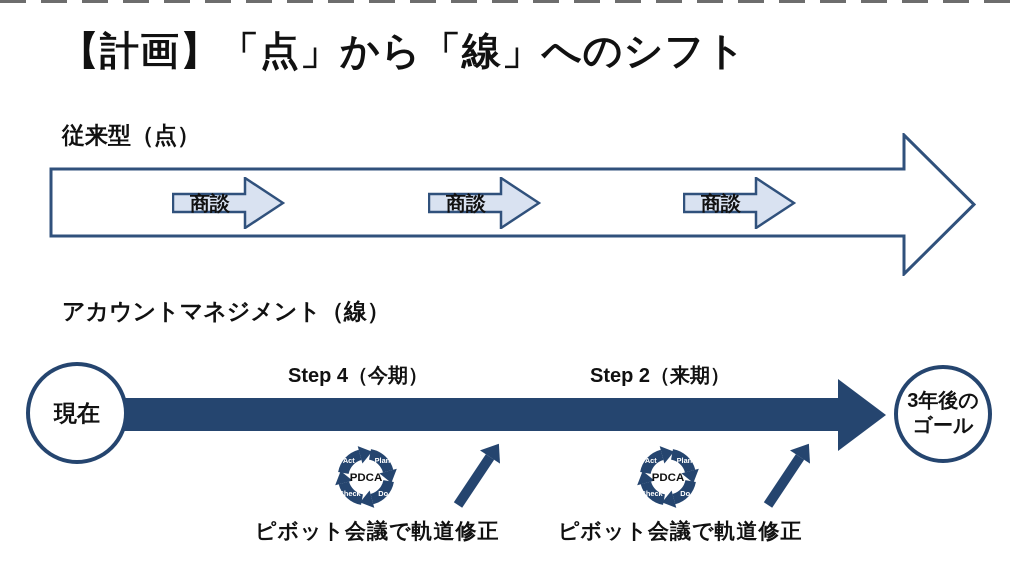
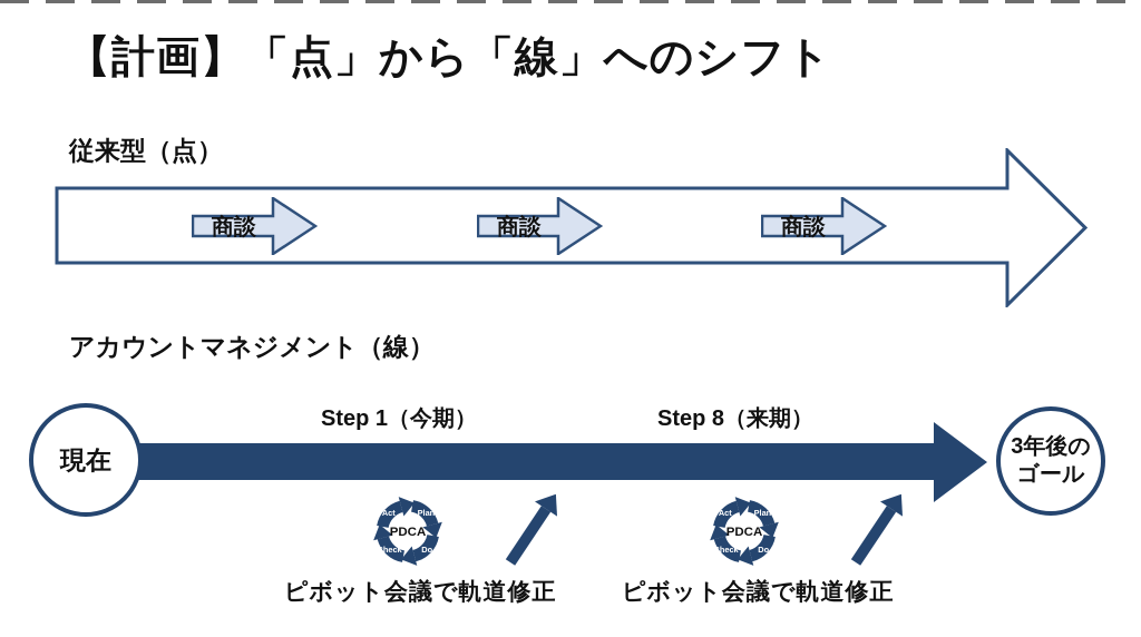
  【計画】「点」から「線」へのシフト
  従来型（点）
  商談
  商談
  商談
  アカウントマネジメント（線）
- Step 4（今期）
+ Step 1（今期）
- Step 2（来期）
+ Step 8（来期）
  現在
  3年後の
  ゴール
  Act
  Plan
  Do
  Check
  PDCA
  Act
  Plan
  Do
  Check
  PDCA
  ピボット会議で軌道修正
  ピボット会議で軌道修正
